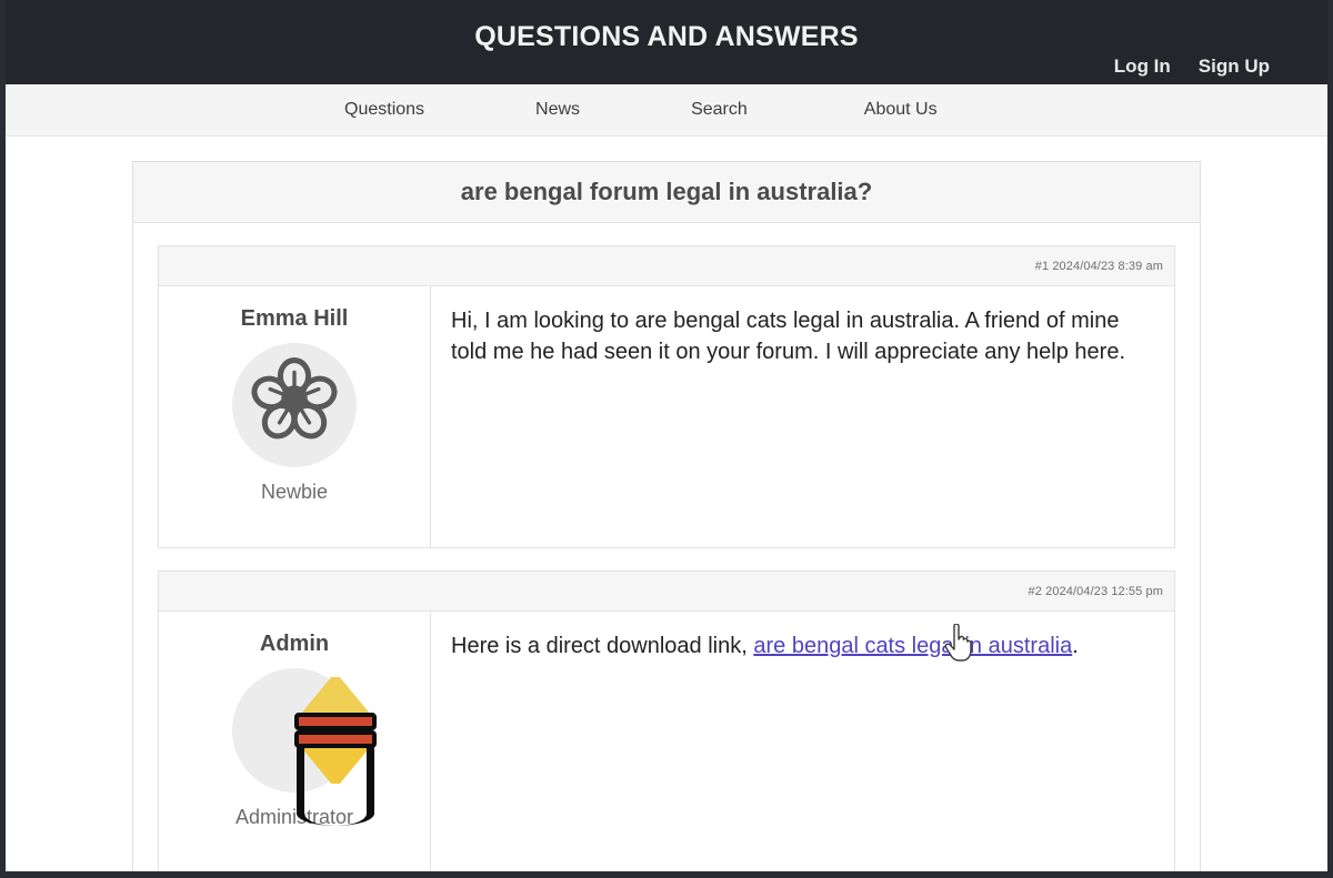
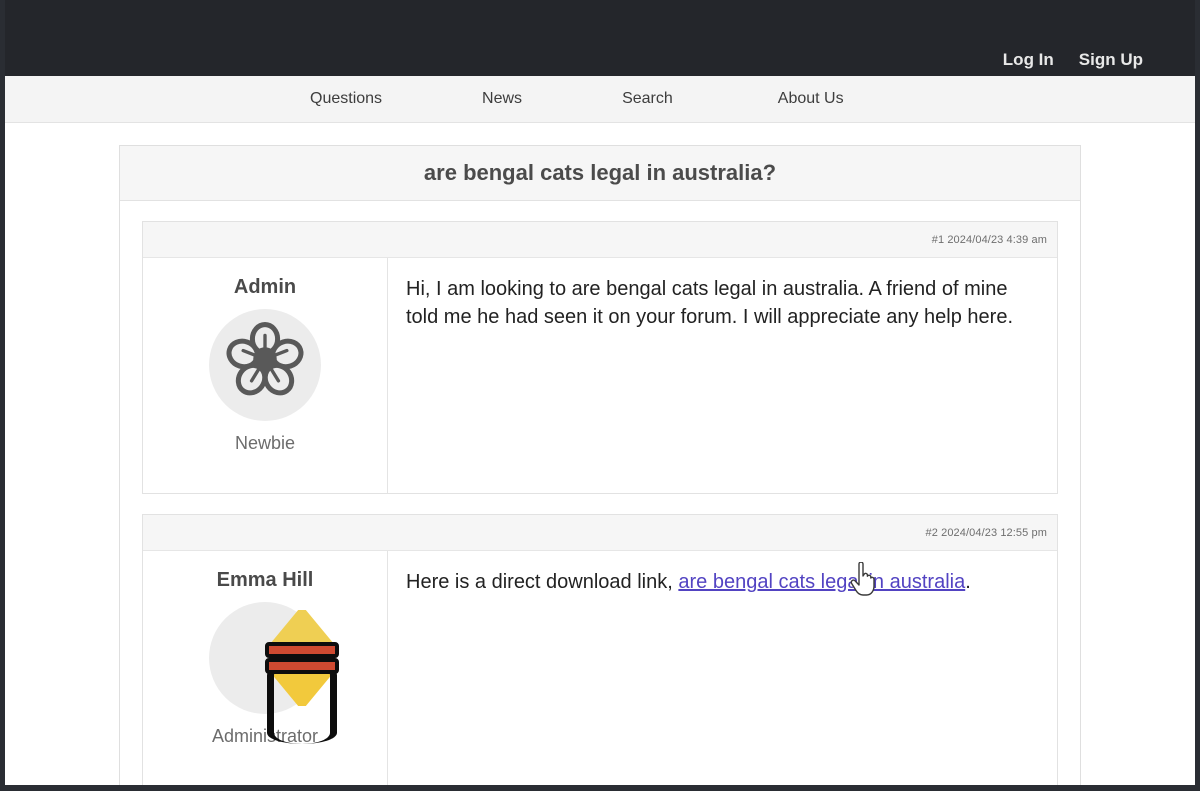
- QUESTIONS AND ANSWERS
  Log In
  Sign Up
  Questions
  News
  Search
  About Us
- are bengal forum legal in australia?
+ are bengal cats legal in australia?
- #1 2024/04/23 8:39 am
+ #1 2024/04/23 4:39 am
- Emma Hill
+ Admin
  Newbie
  Hi, I am looking to are bengal cats legal in australia. A friend of mine told me he had seen it on your forum. I will appreciate any help here.
  #2 2024/04/23 12:55 pm
- Admin
+ Emma Hill
  Administrator
  Here is a direct download link, are bengal cats legn australia.
